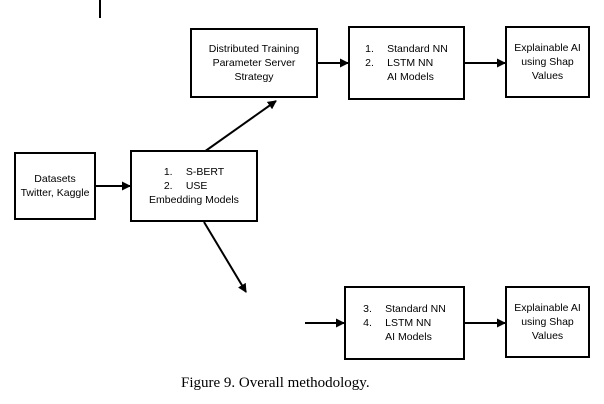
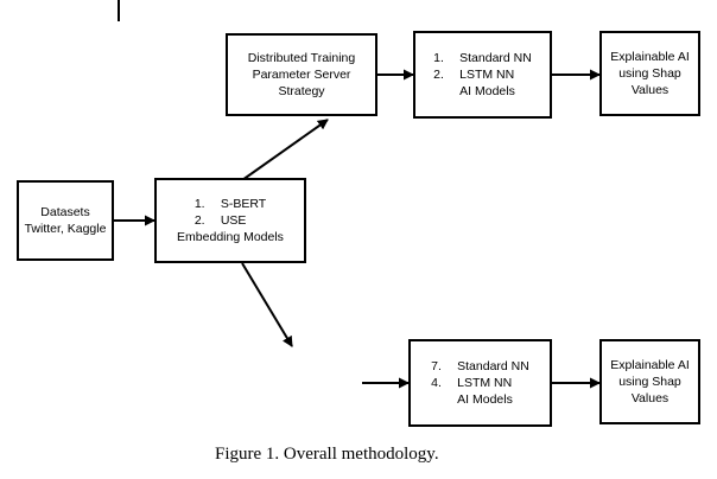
  Datasets
  Twitter, Kaggle
  1.
  S-BERT
  2.
  USE
  Embedding Models
  Distributed Training
  Parameter Server
  Strategy
  1.
  Standard NN
  2.
  LSTM NN
  AI Models
  Explainable AI
  using Shap
  Values
- 3.
+ 7.
  Standard NN
  4.
  LSTM NN
  AI Models
  Explainable AI
  using Shap
  Values
- Figure 9. Overall methodology.
+ Figure 1. Overall methodology.
